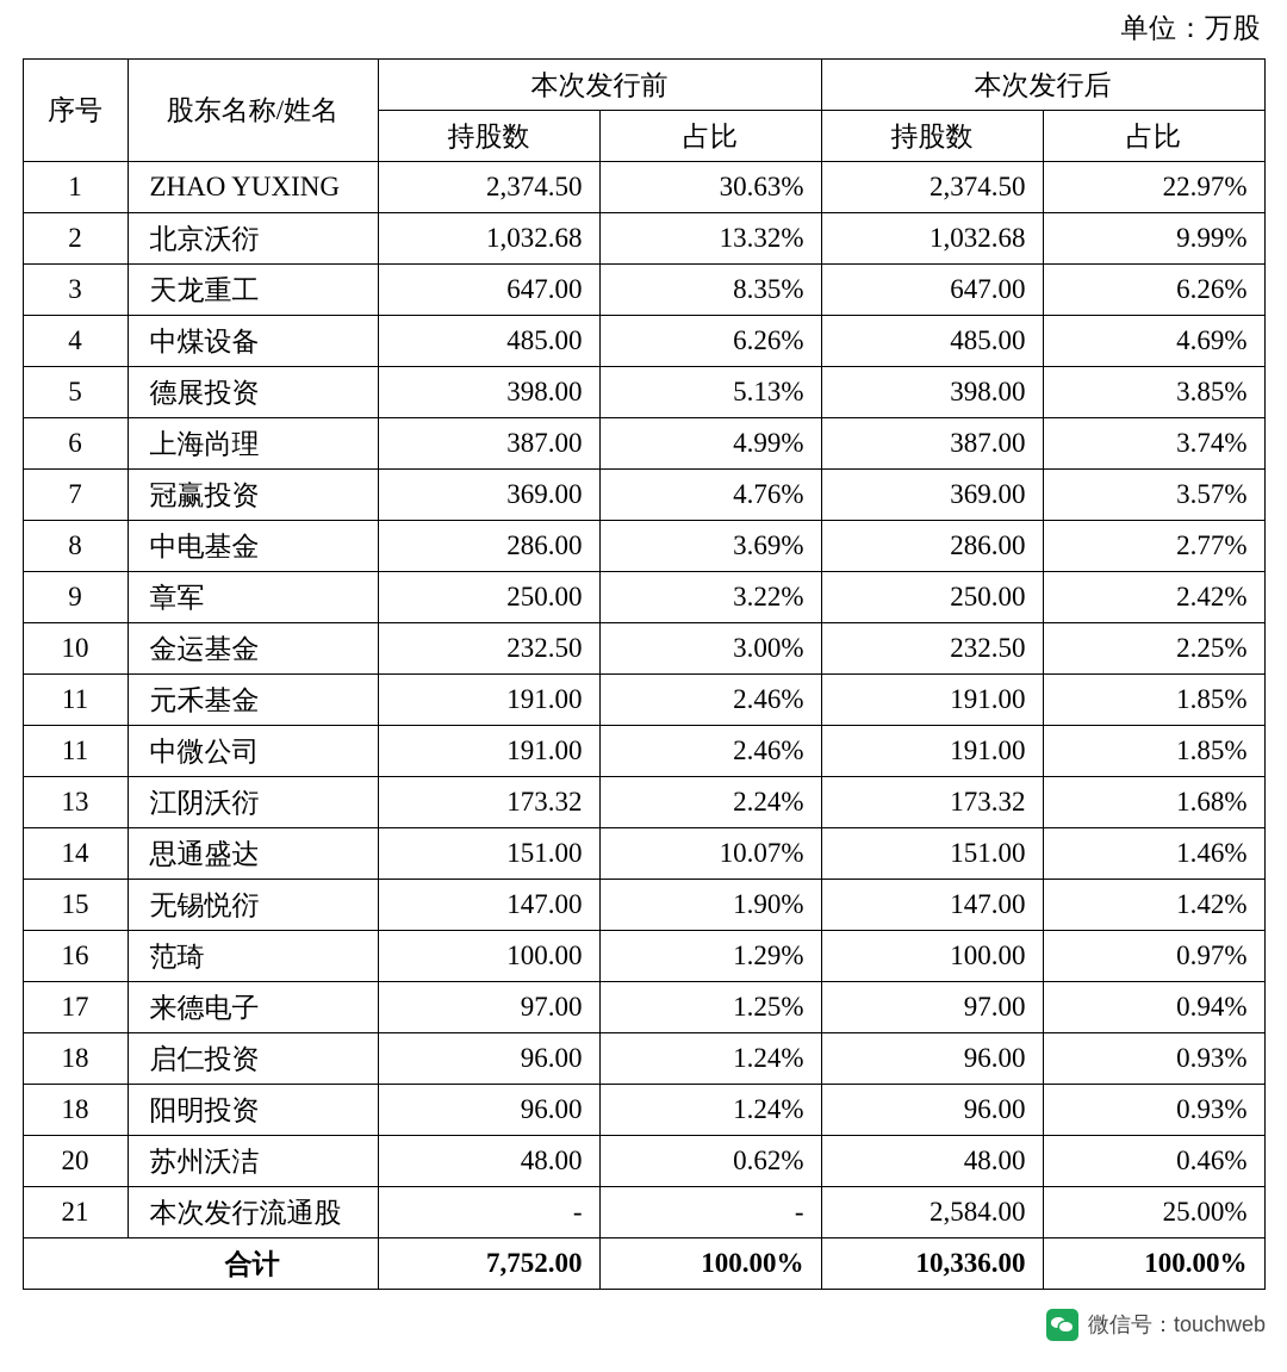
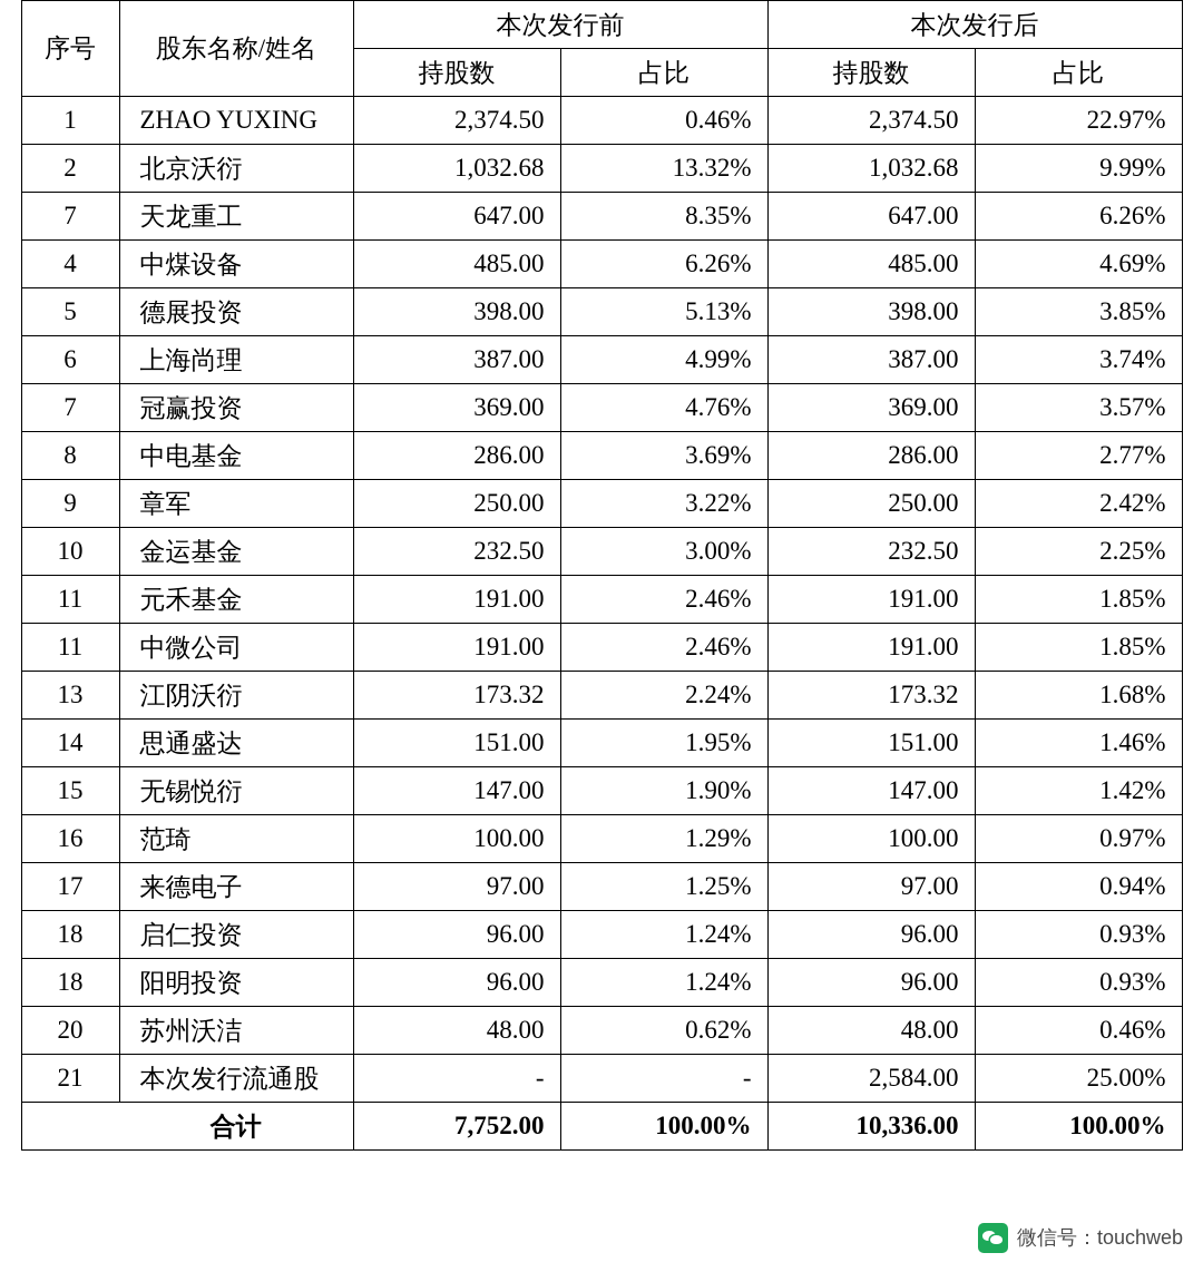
- 单位：万股
  序号	股东名称/姓名	本次发行前	本次发行后
  持股数	占比	持股数	占比
- 1	ZHAO YUXING	2,374.50	30.63%	2,374.50	22.97%
+ 1	ZHAO YUXING	2,374.50	0.46%	2,374.50	22.97%
  2	北京沃衍	1,032.68	13.32%	1,032.68	9.99%
- 3	天龙重工	647.00	8.35%	647.00	6.26%
+ 7	天龙重工	647.00	8.35%	647.00	6.26%
  4	中煤设备	485.00	6.26%	485.00	4.69%
  5	德展投资	398.00	5.13%	398.00	3.85%
  6	上海尚理	387.00	4.99%	387.00	3.74%
  7	冠赢投资	369.00	4.76%	369.00	3.57%
  8	中电基金	286.00	3.69%	286.00	2.77%
  9	章军	250.00	3.22%	250.00	2.42%
  10	金运基金	232.50	3.00%	232.50	2.25%
  11	元禾基金	191.00	2.46%	191.00	1.85%
  11	中微公司	191.00	2.46%	191.00	1.85%
  13	江阴沃衍	173.32	2.24%	173.32	1.68%
- 14	思通盛达	151.00	10.07%	151.00	1.46%
+ 14	思通盛达	151.00	1.95%	151.00	1.46%
  15	无锡悦衍	147.00	1.90%	147.00	1.42%
  16	范琦	100.00	1.29%	100.00	0.97%
  17	来德电子	97.00	1.25%	97.00	0.94%
  18	启仁投资	96.00	1.24%	96.00	0.93%
  18	阳明投资	96.00	1.24%	96.00	0.93%
  20	苏州沃洁	48.00	0.62%	48.00	0.46%
  21	本次发行流通股	-	-	2,584.00	25.00%
  	合计	7,752.00	100.00%	10,336.00	100.00%
  微信号：touchweb
